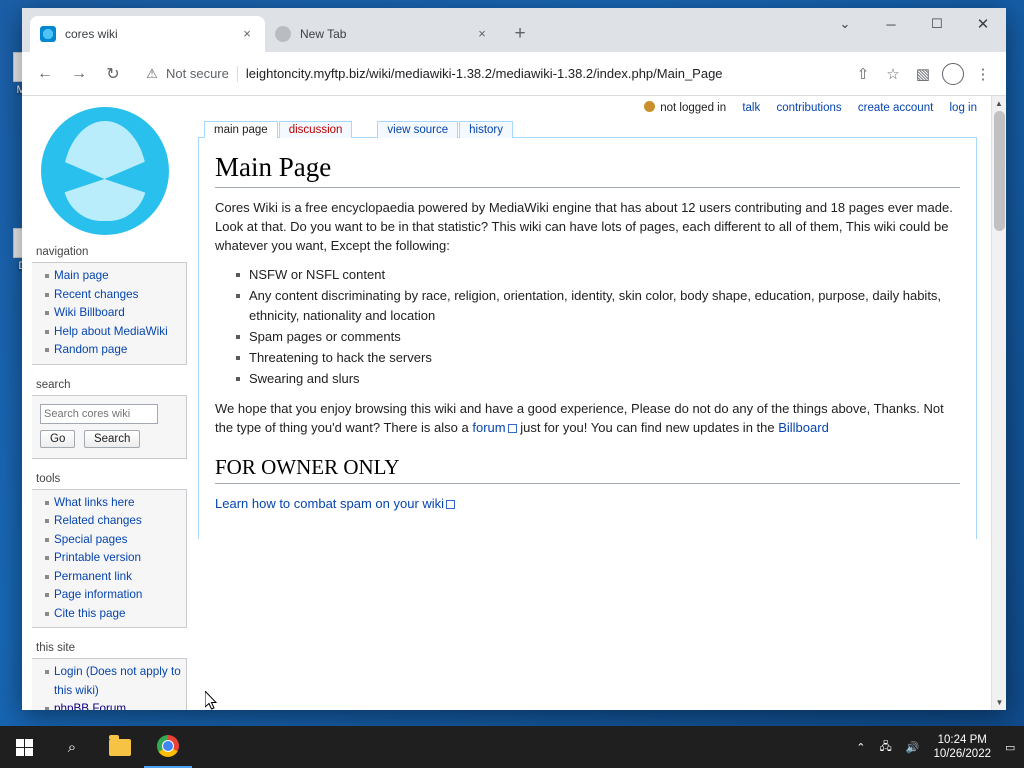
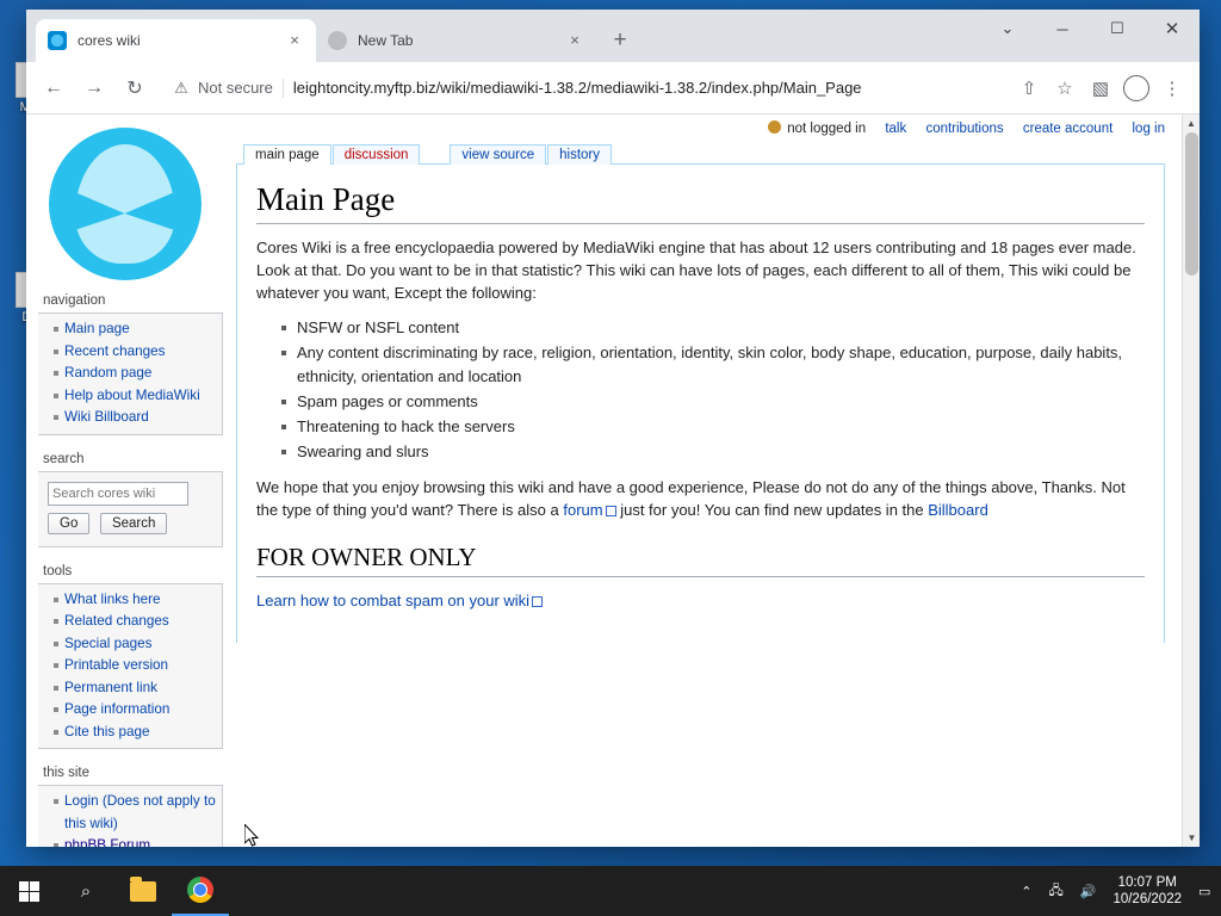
  cores wiki
  ×
  New Tab
  ×
  +
  ⌄
  ─
  ☐
  ✕
  ←
  →
  ↻
  ⚠
  Not secure
  leightoncity.myftp.biz/wiki/mediawiki-1.38.2/mediawiki-1.38.2/index.php/Main_Page
  ⇧
  ☆
  ▧
  ⋮
  not logged in talk contributions create account log in
  navigation
  Main page
  Recent changes
- Wiki Billboard
+ Random page
  Help about MediaWiki
- Random page
+ Wiki Billboard
  search
  Search cores wiki
  Go Search
  tools
  What links here
  Related changes
  Special pages
  Printable version
  Permanent link
  Page information
  Cite this page
  this site
  Login (Does not apply to this wiki)
  phpBB Forum
  main page
  discussion
  view source
  history
  Main Page
  Cores Wiki is a free encyclopaedia powered by MediaWiki engine that has about 12 users contributing and 18 pages ever made. Look at that. Do you want to be in that statistic? This wiki can have lots of pages, each different to all of them, This wiki could be whatever you want, Except the following:
  NSFW or NSFL content
- Any content discriminating by race, religion, orientation, identity, skin color, body shape, education, purpose, daily habits, ethnicity, nationality and location
+ Any content discriminating by race, religion, orientation, identity, skin color, body shape, education, purpose, daily habits, ethnicity, orientation and location
  Spam pages or comments
  Threatening to hack the servers
  Swearing and slurs
  We hope that you enjoy browsing this wiki and have a good experience, Please do not do any of the things above, Thanks. Not the type of thing you'd want? There is also a forum just for you! You can find new updates in the Billboard
  FOR OWNER ONLY
  Learn how to combat spam on your wiki
  ▲
  ▼
  ⌕
  ⌃
  🖧
  🔊
- 10:24 PM
+ 10:07 PM
  10/26/2022
  ▭
